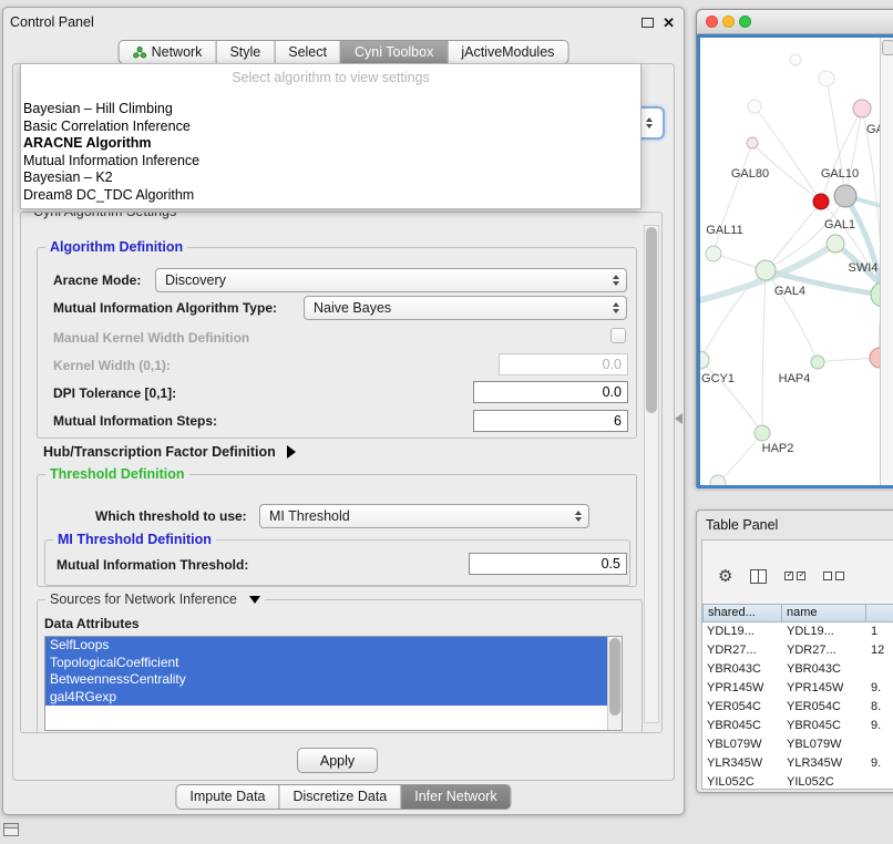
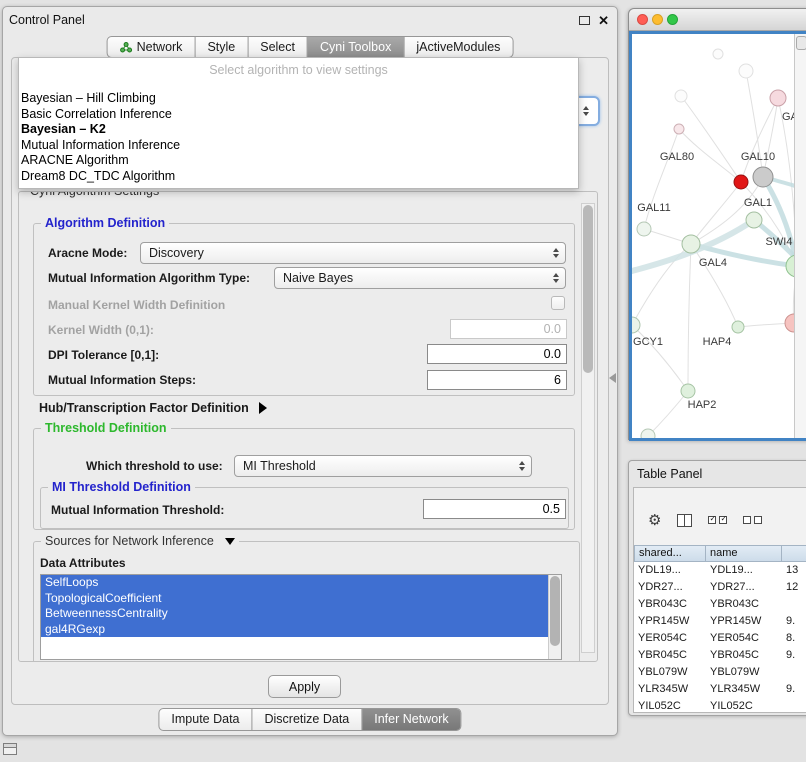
  Control Panel
  ✕
  Network
  Style
  Select
  Cyni Toolbox
  jActiveModules
  Select algorithm to view settings
  Bayesian – Hill Climbing
  Basic Correlation Inference
- ARACNE Algorithm
+ Bayesian – K2
  Mutual Information Inference
- Bayesian – K2
+ ARACNE Algorithm
  Dream8 DC_TDC Algorithm
  Algorithm Definition
  Aracne Mode:
  Discovery
  Mutual Information Algorithm Type:
  Naive Bayes
  Manual Kernel Width Definition
  Kernel Width (0,1):
  0.0
  DPI Tolerance [0,1]:
  0.0
  Mutual Information Steps:
  6
  Hub/Transcription Factor Definition
  Threshold Definition
  Which threshold to use:
  MI Threshold
  MI Threshold Definition
  Mutual Information Threshold:
  0.5
  Sources for Network Inference
  Data Attributes
  SelfLoops
  TopologicalCoefficient
  BetweennessCentrality
  gal4RGexp
  Apply
  Impute Data
  Discretize Data
  Infer Network
  GAL80
  GAL10
  GAL11
  GAL1
  SWI4
  GAL4
  GCY1
  HAP4
  HAP2
  Table Panel
  ⚙
  shared...
  name
  YDL19...
  YDL19...
- 1
+ 13
  YDR27...
  YDR27...
  12
  YBR043C
  YBR043C
  YPR145W
  YPR145W
  9.
  YER054C
  YER054C
  8.
  YBR045C
  YBR045C
  9.
  YBL079W
  YBL079W
  YLR345W
  YLR345W
  9.
  YIL052C
  YIL052C
